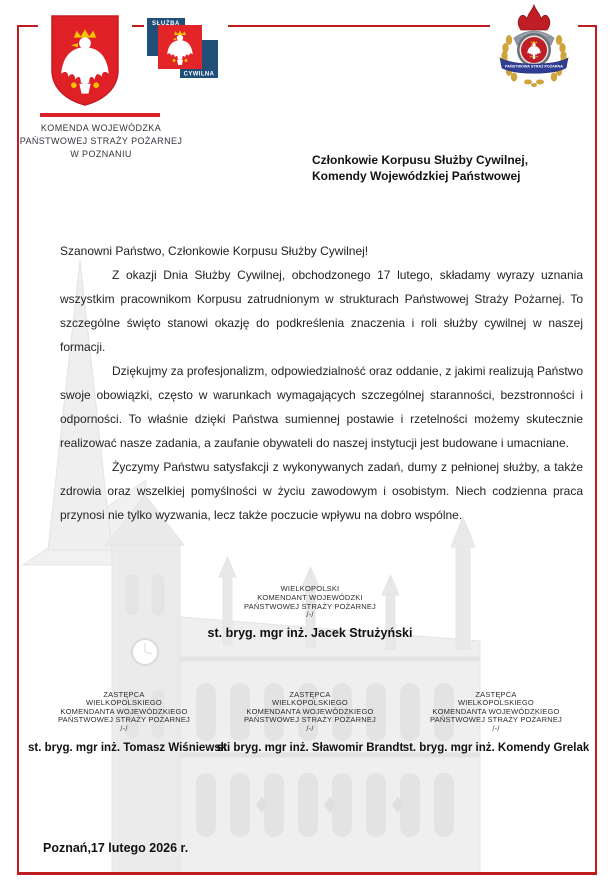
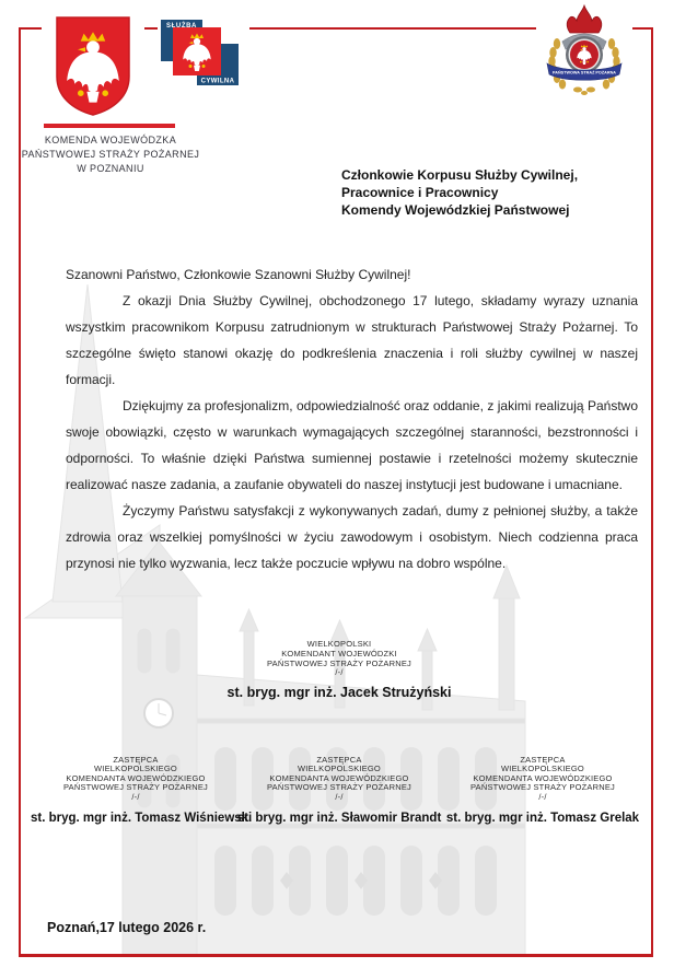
  KOMENDA WOJEWÓDZKA
  PAŃSTWOWEJ STRAŻY POŻARNEJ
  W POZNANIU
  Członkowie Korpusu Służby Cywilnej,
+ Pracownice i Pracownicy
  Komendy Wojewódzkiej Państwowej
- Szanowni Państwo, Członkowie Korpusu Służby Cywilnej!
+ Szanowni Państwo, Członkowie Szanowni Służby Cywilnej!
  Z okazji Dnia Służby Cywilnej, obchodzonego 17 lutego, składamy wyrazy uznania wszystkim pracownikom Korpusu zatrudnionym w strukturach Państwowej Straży Pożarnej. To szczególne święto stanowi okazję do podkreślenia znaczenia i roli służby cywilnej w naszej formacji.
  Dziękujmy za profesjonalizm, odpowiedzialność oraz oddanie, z jakimi realizują Państwo swoje obowiązki, często w warunkach wymagających szczególnej staranności, bezstronności i odporności. To właśnie dzięki Państwa sumiennej postawie i rzetelności możemy skutecznie realizować nasze zadania, a zaufanie obywateli do naszej instytucji jest budowane i umacniane.
  Życzymy Państwu satysfakcji z wykonywanych zadań, dumy z pełnionej służby, a także zdrowia oraz wszelkiej pomyślności w życiu zawodowym i osobistym. Niech codzienna praca przynosi nie tylko wyzwania, lecz także poczucie wpływu na dobro wspólne.
  WIELKOPOLSKI
  KOMENDANT WOJEWÓDZKI
  PAŃSTWOWEJ STRAŻY POŻARNEJ
  /-/
  st. bryg. mgr inż. Jacek Strużyński
  ZASTĘPCA
  WIELKOPOLSKIEGO
  KOMENDANTA WOJEWÓDZKIEGO
  PAŃSTWOWEJ STRAŻY POŻARNEJ
  /-/
  st. bryg. mgr inż. Tomasz Wiśniews
  ZASTĘPCA
  WIELKOPOLSKIEGO
  KOMENDANTA WOJEWÓDZKIEGO
  PAŃSTWOWEJ STRAŻY POŻARNEJ
  /-/
  st. bryg. mgr inż. Sławomir Brandt
  ZASTĘPCA
  WIELKOPOLSKIEGO
  KOMENDANTA WOJEWÓDZKIEGO
  PAŃSTWOWEJ STRAŻY POŻARNEJ
  /-/
- st. bryg. mgr inż. Komendy Grelak
+ st. bryg. mgr inż. Tomasz Grelak
  Poznań,17 lutego 2026 r.
